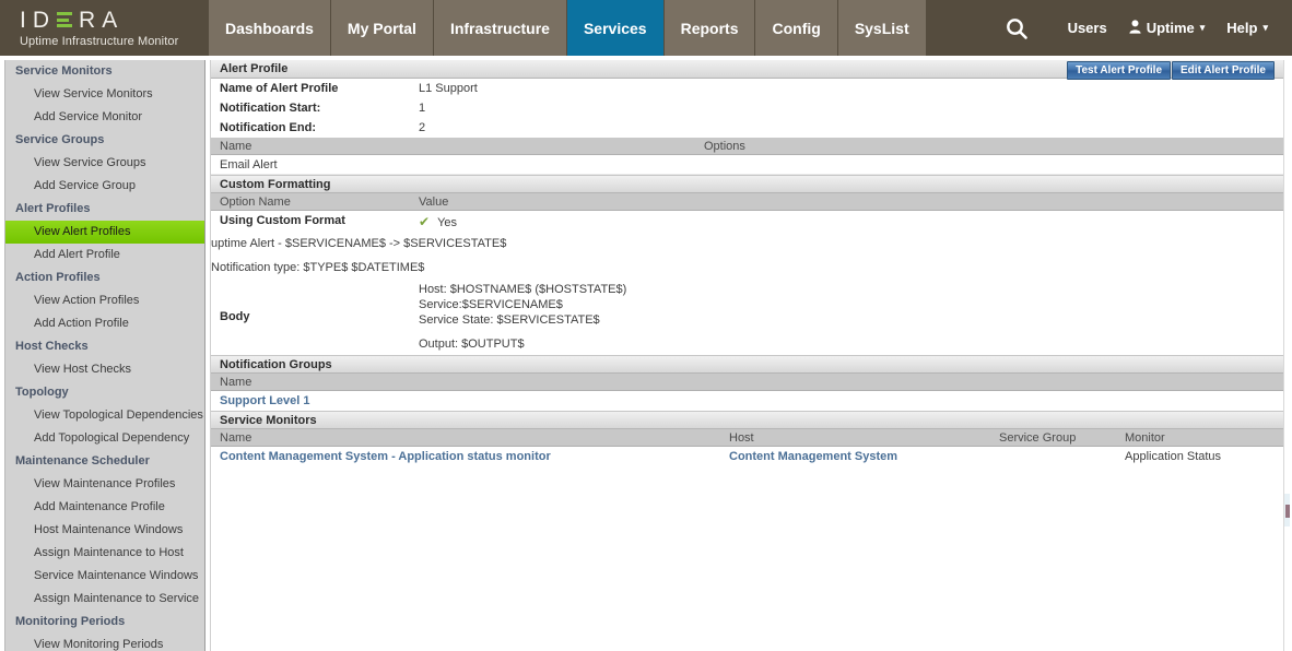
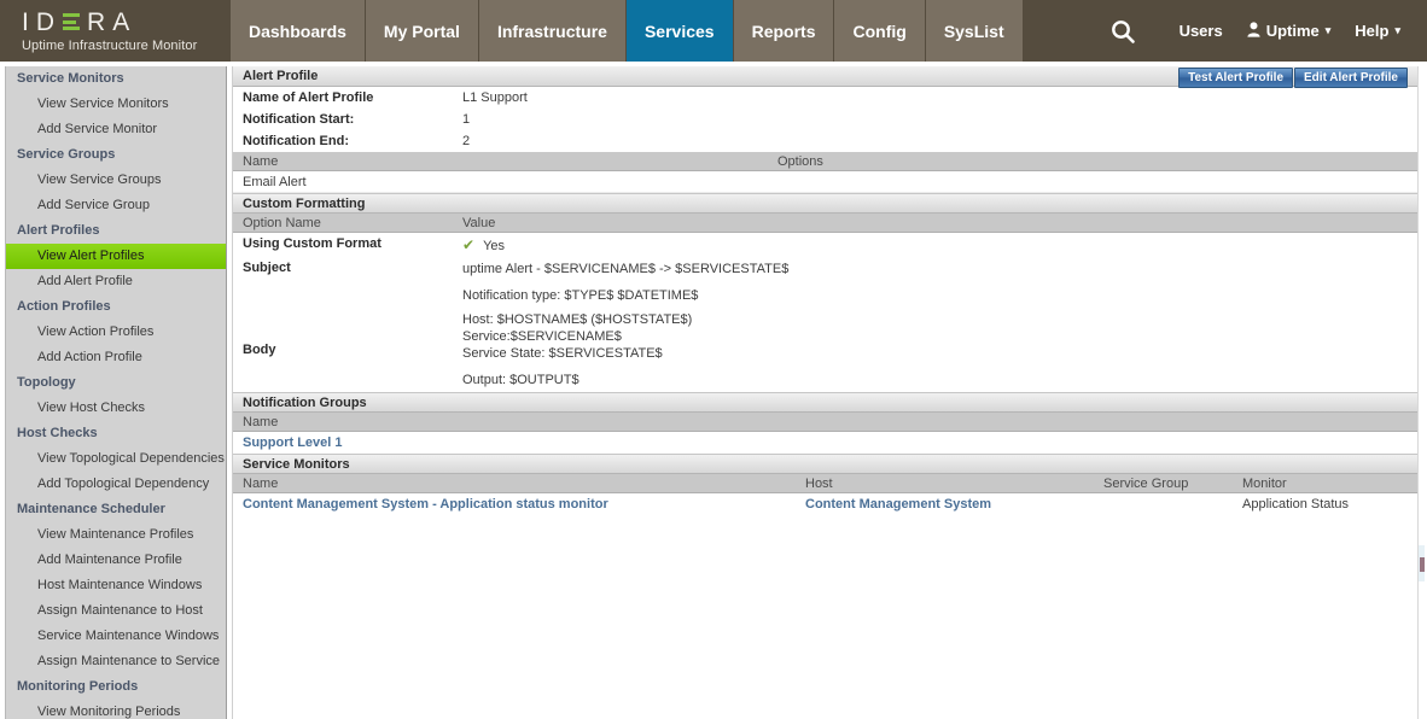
  I
  D
  R
  A
  Uptime Infrastructure Monitor
  Dashboards
  My Portal
  Infrastructure
  Services
  Reports
  Config
  SysList
  Users
  Uptime
  ▾
  Help
  ▾
  Service Monitors
  View Service Monitors
  Add Service Monitor
  Service Groups
  View Service Groups
  Add Service Group
  Alert Profiles
  View Alert Profiles
  Add Alert Profile
  Action Profiles
  View Action Profiles
  Add Action Profile
- Host Checks
+ Topology
  View Host Checks
- Topology
+ Host Checks
  View Topological Dependencies
  Add Topological Dependency
  Maintenance Scheduler
  View Maintenance Profiles
  Add Maintenance Profile
  Host Maintenance Windows
  Assign Maintenance to Host
  Service Maintenance Windows
  Assign Maintenance to Service
  Monitoring Periods
  View Monitoring Periods
  Alert Profile
  Test Alert Profile
  Edit Alert Profile
  Name of Alert Profile
  L1 Support
  Notification Start:
  1
  Notification End:
  2
  Name
  Options
  Email Alert
  Custom Formatting
  Option Name
  Value
  Using Custom Format
  ✔ Yes
+ Subject
  uptime Alert - $SERVICENAME$ -> $SERVICESTATE$
  Notification type: $TYPE$ $DATETIME$
  Body
  Host: $HOSTNAME$ ($HOSTSTATE$)
  Service:$SERVICENAME$
  Service State: $SERVICESTATE$
  Output: $OUTPUT$
  Notification Groups
  Name
  Support Level 1
  Service Monitors
  Name
  Host
  Service Group
  Monitor
  Content Management System - Application status monitor
  Content Management System
  Application Status
